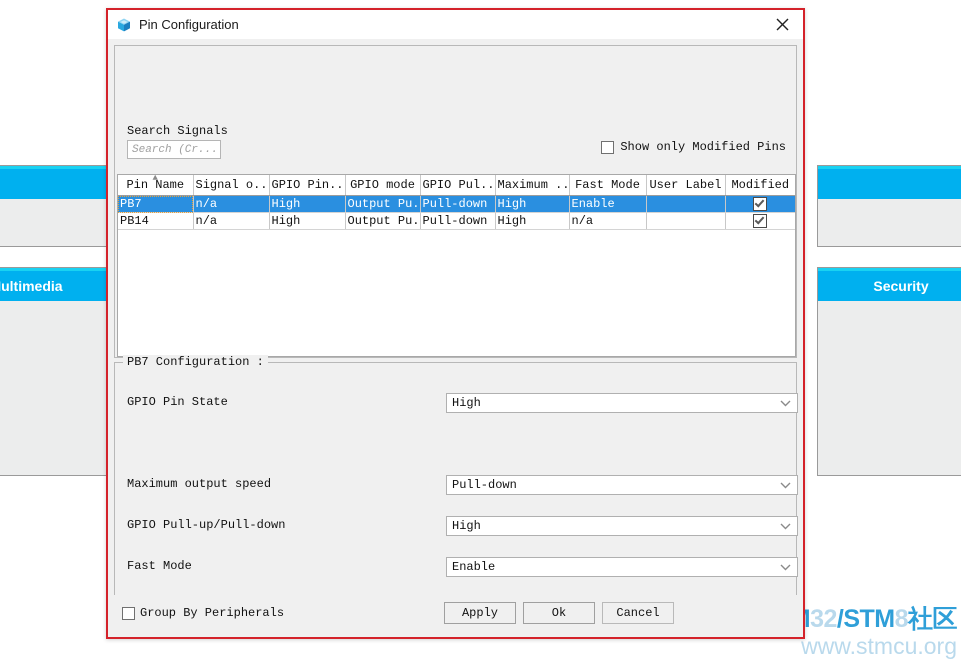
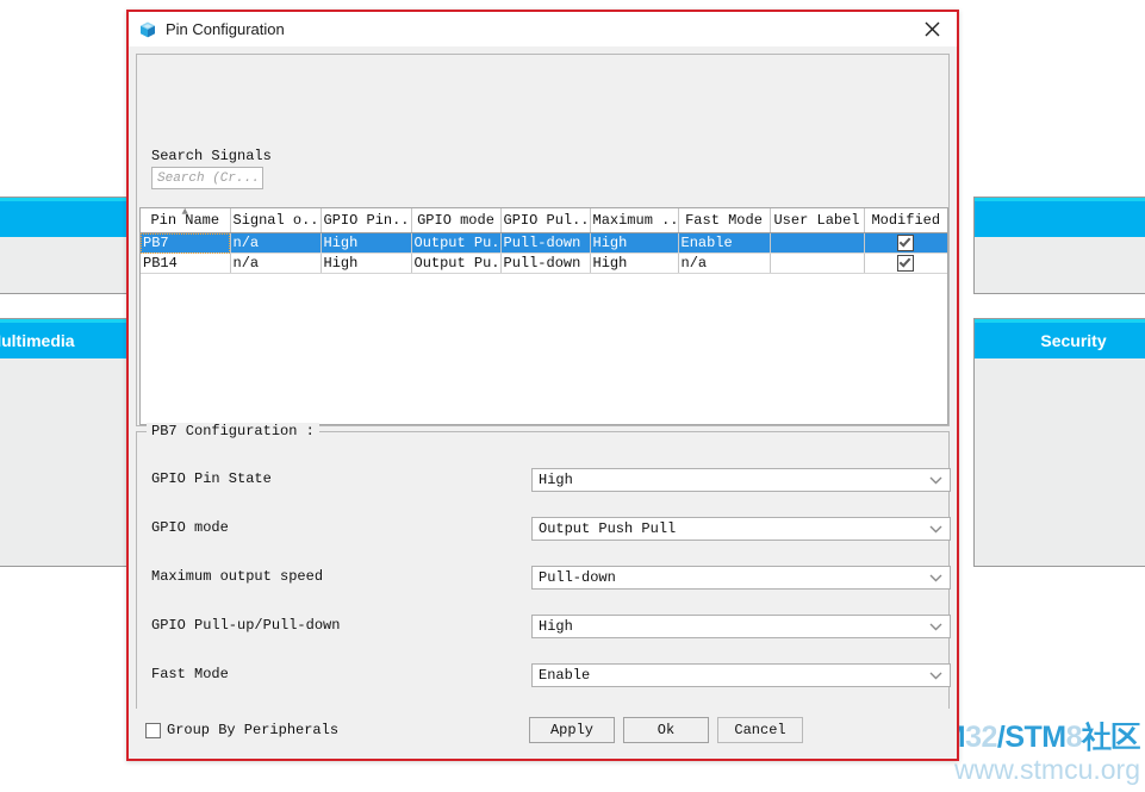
  ultimedia
  Security
  32/STM8社区
  www.stmcu.org
  Pin Configuration
  Search Signals
  Search (Cr...
- Show only Modified Pins
  ▲ Pin Name	Signal o..	GPIO Pin..	GPIO mode	GPIO Pul..	Maximum ..	Fast Mode	User Label	Modified
  PB7	n/a	High	Output Pu.	Pull-down	High	Enable
  PB14	n/a	High	Output Pu.	Pull-down	High	n/a
  PB7 Configuration :
  GPIO Pin State
  High
+ GPIO mode
+ Output Push Pull
  Maximum output speed
  Pull-down
  GPIO Pull-up/Pull-down
  High
  Fast Mode
  Enable
  Group By Peripherals
  Apply
  Ok
  Cancel
